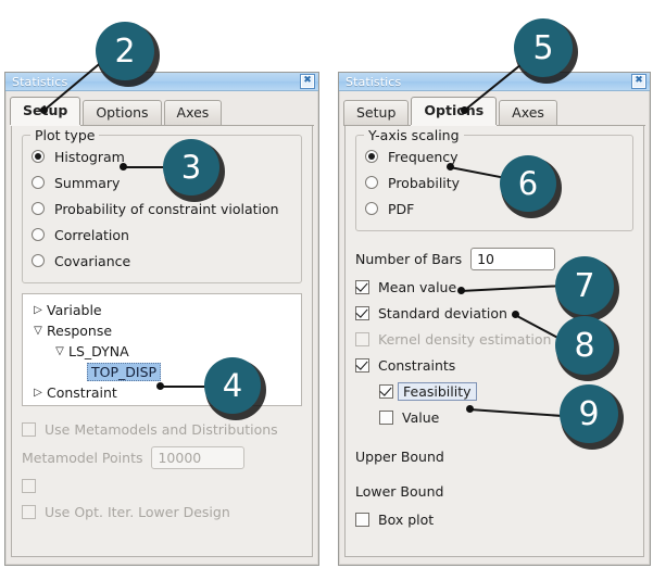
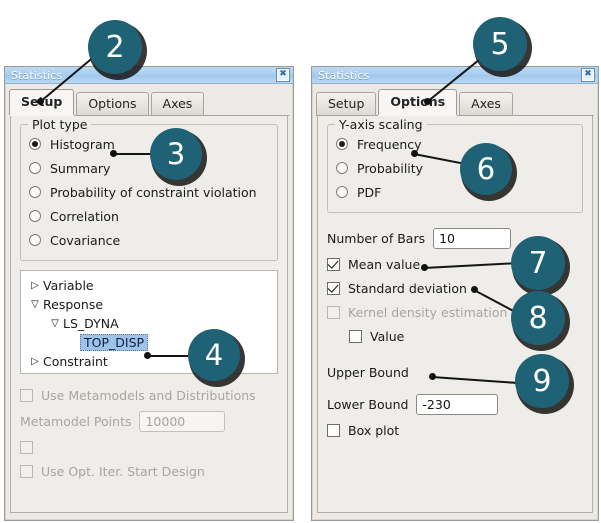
  Statistics
  ✖
  Seup
  Options
  Axes
  Plot type
  Histogram
  Summary
  Probability of constraint violation
  Correlation
  Covariance
  ▷
  Variable
  ▽
  Response
  ▽
  LS_DYNA
  TOP_DISP
  ▷
  Constraint
  Use Metamodels and Distributions
  Metamodel Points
  10000
- Use Opt. Iter. Lower Design
+ Use Opt. Iter. Start Design
  Statistics
  ✖
  Setup
  Optins
  Axes
  Y-axis scaling
  Frequency
  Probability
  PDF
  Number of Bars
  10
  Mean value
  Standard deviation
  Kernel density estimation
- Constraints
- Feasibility
  Value
  Upper Bound
  Lower Bound
+ -230
  Box plot
  2
  3
  4
  5
  6
  7
  8
  9
